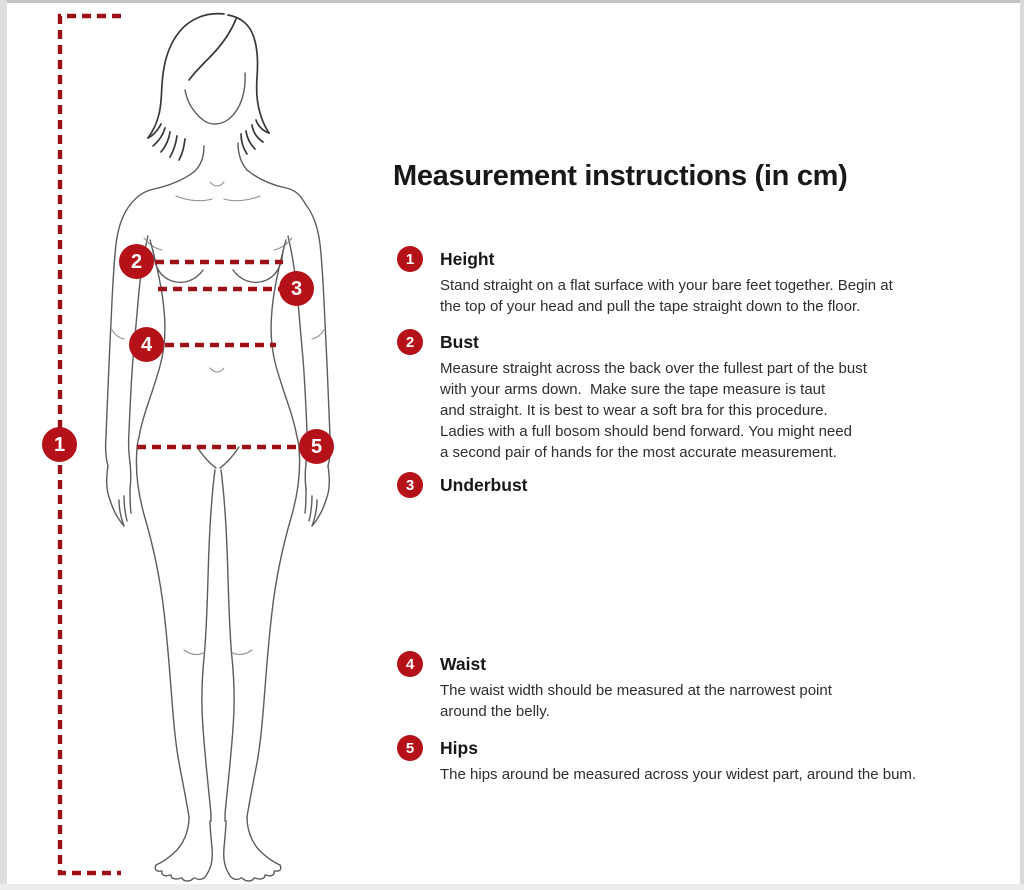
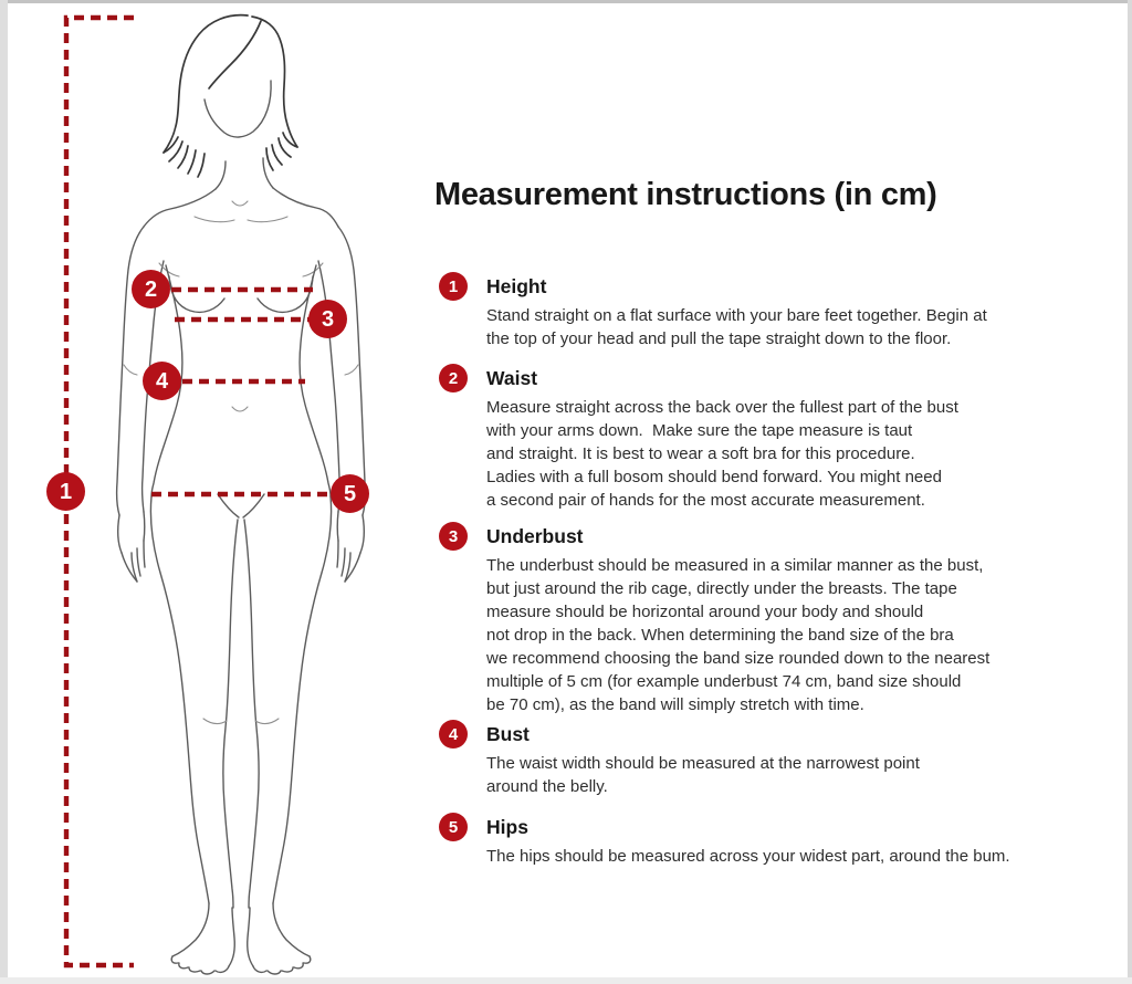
  1
  2
  3
  4
  5
  Measurement instructions (in cm)
  1
  Height
  Stand straight on a flat surface with your bare feet together. Begin at
  the top of your head and pull the tape straight down to the floor.
  2
- Bust
+ Waist
  Measure straight across the back over the fullest part of the bust
  with your arms down. Make sure the tape measure is taut
  and straight. It is best to wear a soft bra for this procedure.
  Ladies with a full bosom should bend forward. You might need
  a second pair of hands for the most accurate measurement.
  3
  Underbust
+ The underbust should be measured in a similar manner as the bust,
+ but just around the rib cage, directly under the breasts. The tape
+ measure should be horizontal around your body and should
+ not drop in the back. When determining the band size of the bra
+ we recommend choosing the band size rounded down to the nearest
+ multiple of 5 cm (for example underbust 74 cm, band size should
+ be 70 cm), as the band will simply stretch with time.
  4
- Waist
+ Bust
  The waist width should be measured at the narrowest point
  around the belly.
  5
  Hips
- The hips around be measured across your widest part, around the bum.
+ The hips should be measured across your widest part, around the bum.
